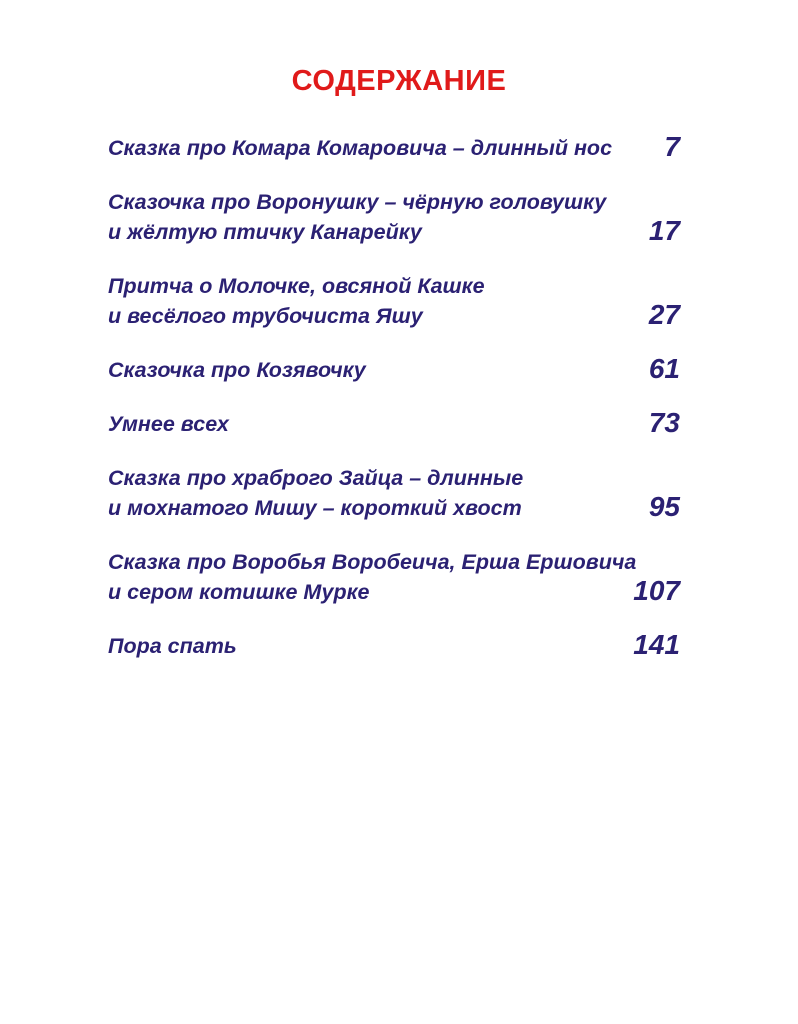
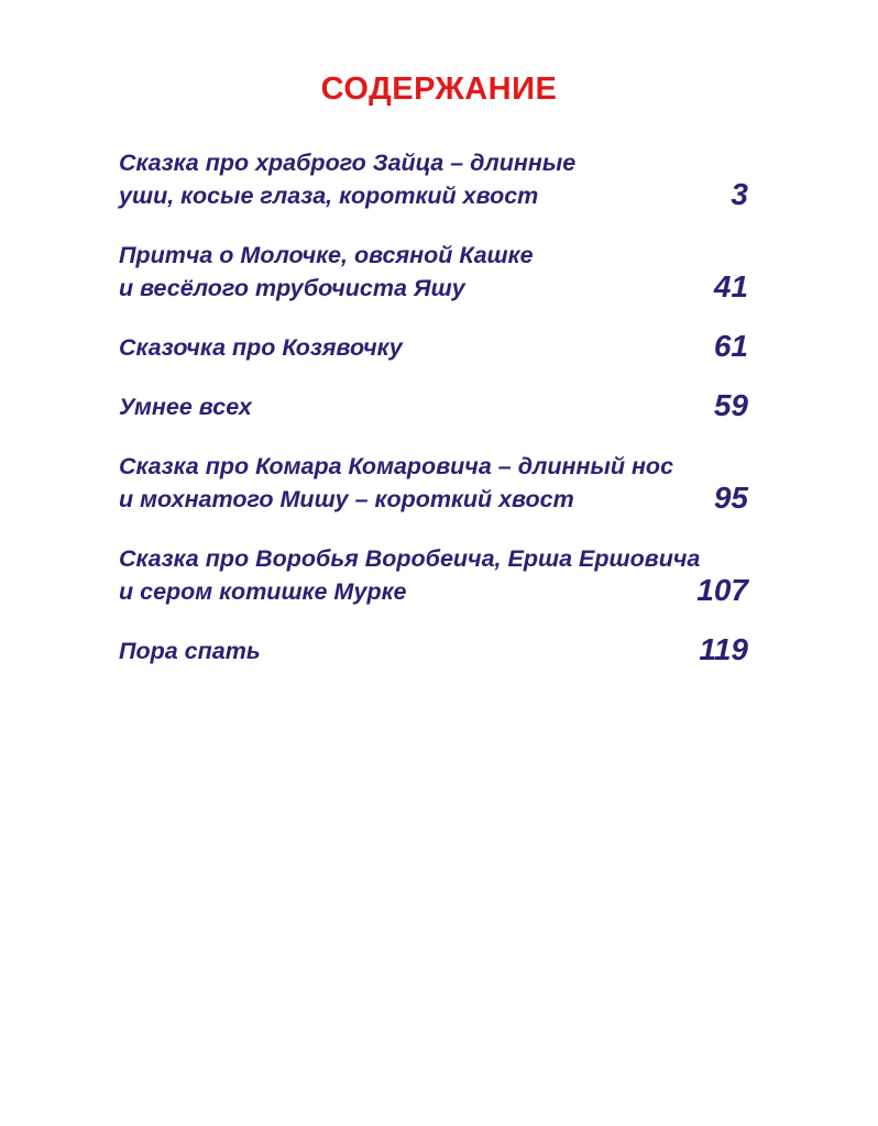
  СОДЕРЖАНИЕ
- Сказка про Комара Комаровича – длинный нос
+ Сказка про храброго Зайца – длинные
+ уши, косые глаза, короткий хвост
- 7
+ 3
- Сказочка про Воронушку – чёрную головушку
- и жёлтую птичку Канарейку
- 17
  Притча о Молочке, овсяной Кашке
  и весёлого трубочиста Яшу
- 27
+ 41
  Сказочка про Козявочку
  61
  Умнее всех
- 73
+ 59
- Сказка про храброго Зайца – длинные
+ Сказка про Комара Комаровича – длинный нос
  и мохнатого Мишу – короткий хвост
  95
  Сказка про Воробья Воробеича, Ерша Ершовича
  и сером котишке Мурке
  107
  Пора спать
- 141
+ 119
